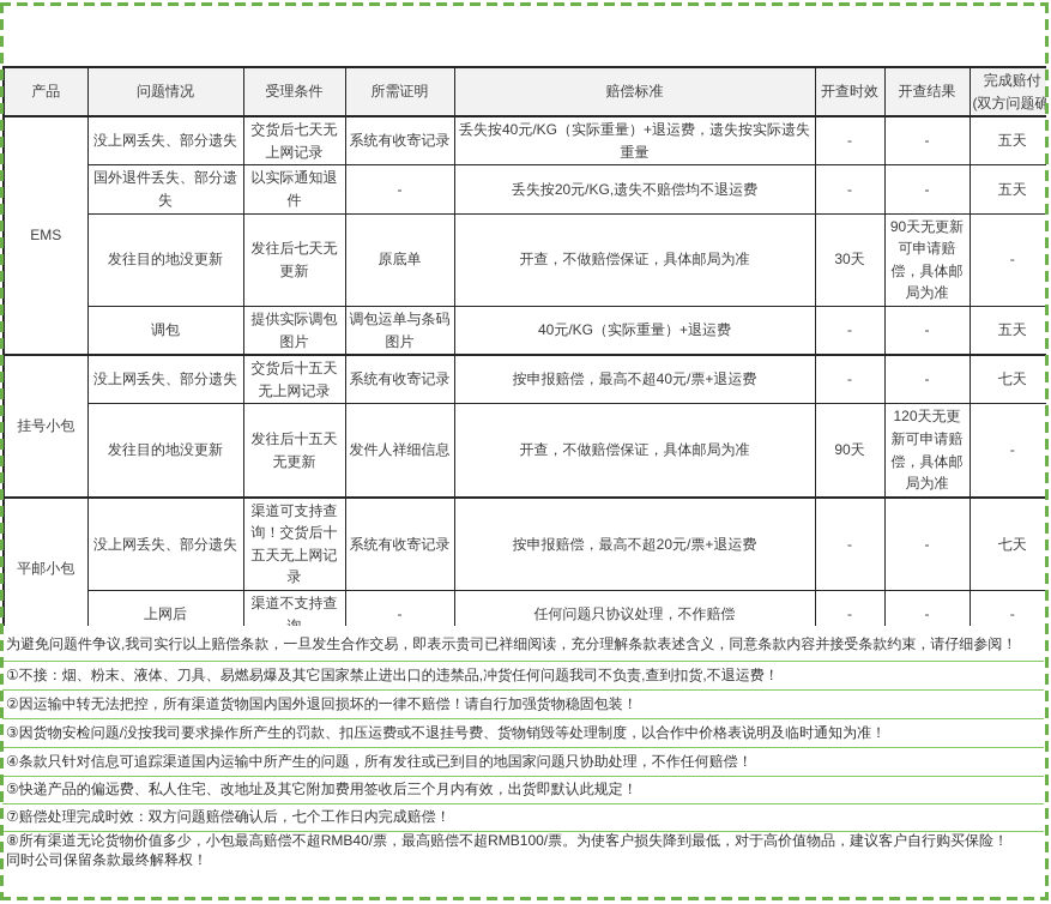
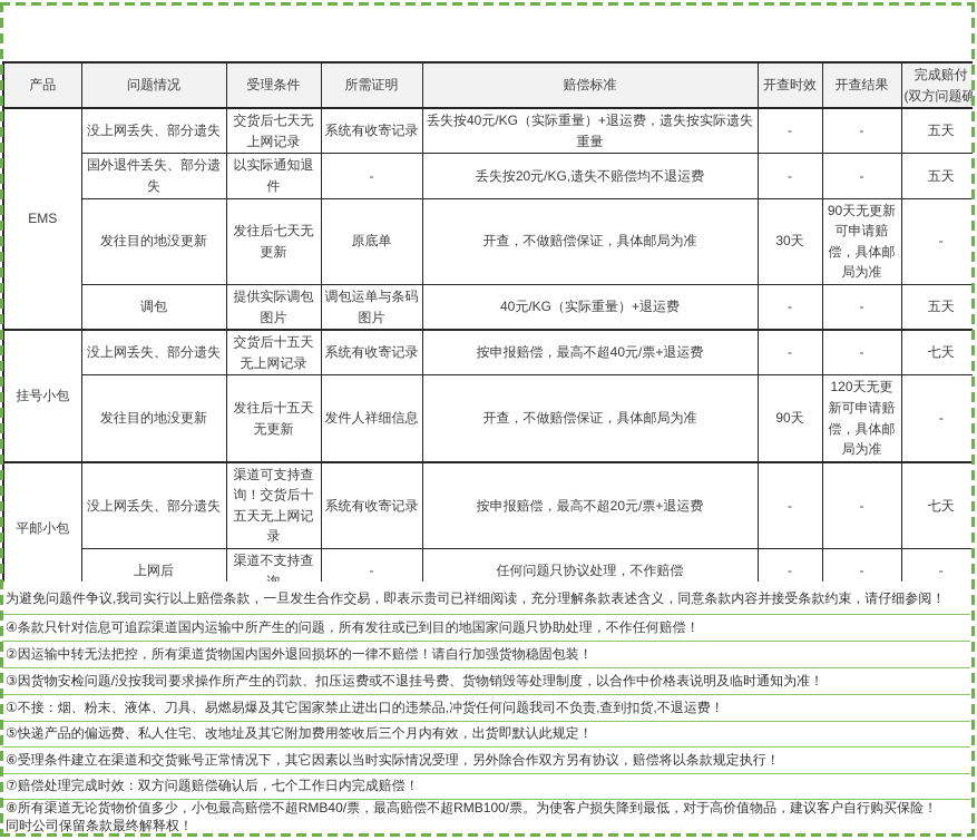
  产品	问题情况	受理条件	所需证明	赔偿标准	开查时效	开查结果	完成赔付 (双方问题确
  EMS	没上网丢失、部分遗失	交货后七天无上网记录	系统有收寄记录	丢失按40元/KG（实际重量）+退运费，遗失按实际遗失重量	-	-	五天
  国外退件丢失、部分遗失	以实际通知退件	-	丢失按20元/KG,遗失不赔偿均不退运费	-	-	五天
  发往目的地没更新	发往后七天无更新	原底单	开查，不做赔偿保证，具体邮局为准	30天	90天无更新可申请赔偿，具体邮局为准	-
  调包	提供实际调包图片	调包运单与条码图片	40元/KG（实际重量）+退运费	-	-	五天
  挂号小包	没上网丢失、部分遗失	交货后十五天无上网记录	系统有收寄记录	按申报赔偿，最高不超40元/票+退运费	-	-	七天
  发往目的地没更新	发往后十五天无更新	发件人祥细信息	开查，不做赔偿保证，具体邮局为准	90天	120天无更新可申请赔偿，具体邮局为准	-
  平邮小包	没上网丢失、部分遗失	渠道可支持查询！交货后十五天无上网记录	系统有收寄记录	按申报赔偿，最高不超20元/票+退运费	-	-	七天
  上网后	渠道不支持查询	-	任何问题只协议处理，不作赔偿	-	-	-
  为避免问题件争议,我司实行以上赔偿条款，一旦发生合作交易，即表示贵司已祥细阅读，充分理解条款表述含义，同意条款内容并接受条款约束，请仔细参阅！
- ①不接：烟、粉末、液体、刀具、易燃易爆及其它国家禁止进出口的违禁品,冲货任何问题我司不负责,查到扣货,不退运费！
+ ④条款只针对信息可追踪渠道国内运输中所产生的问题，所有发往或已到目的地国家问题只协助处理，不作任何赔偿！
  ②因运输中转无法把控，所有渠道货物国内国外退回损坏的一律不赔偿！请自行加强货物稳固包装！
  ③因货物安检问题/没按我司要求操作所产生的罚款、扣压运费或不退挂号费、货物销毁等处理制度，以合作中价格表说明及临时通知为准！
- ④条款只针对信息可追踪渠道国内运输中所产生的问题，所有发往或已到目的地国家问题只协助处理，不作任何赔偿！
+ ①不接：烟、粉末、液体、刀具、易燃易爆及其它国家禁止进出口的违禁品,冲货任何问题我司不负责,查到扣货,不退运费！
  ⑤快递产品的偏远费、私人住宅、改地址及其它附加费用签收后三个月内有效，出货即默认此规定！
+ ⑥受理条件建立在渠道和交货账号正常情况下，其它因素以当时实际情况受理，另外除合作双方另有协议，赔偿将以条款规定执行！
  ⑦赔偿处理完成时效：双方问题赔偿确认后，七个工作日内完成赔偿！
  ⑧所有渠道无论货物价值多少，小包最高赔偿不超RMB40/票，最高赔偿不超RMB100/票。为使客户损失降到最低，对于高价值物品，建议客户自行购买保险！
  同时公司保留条款最终解释权！
